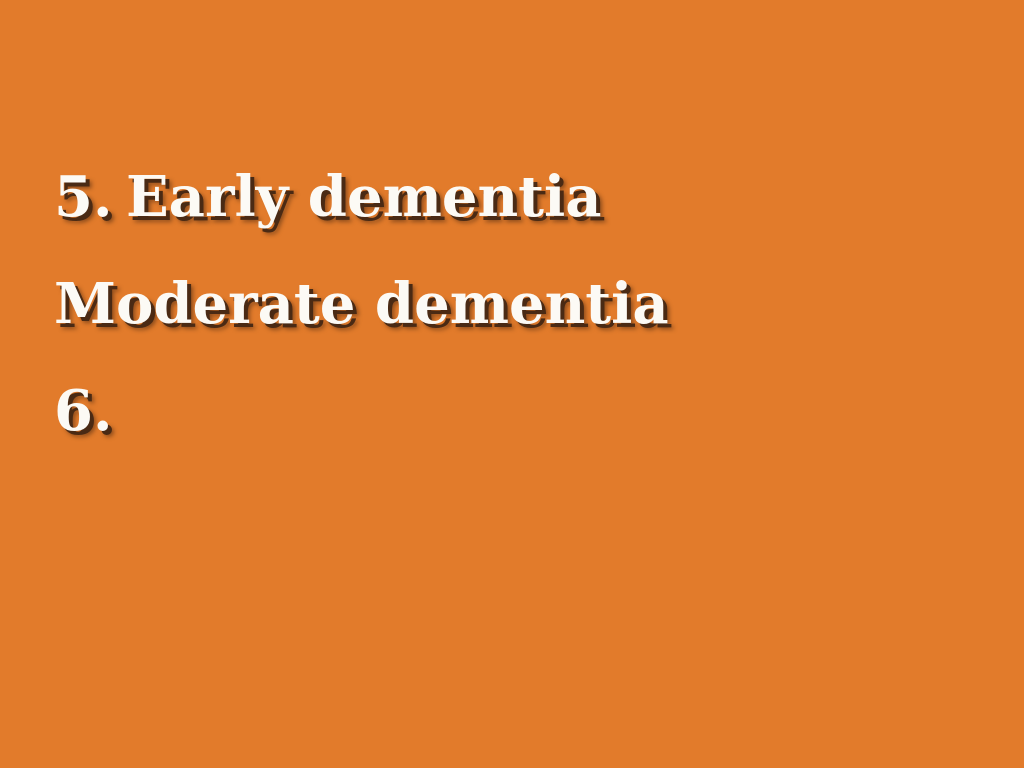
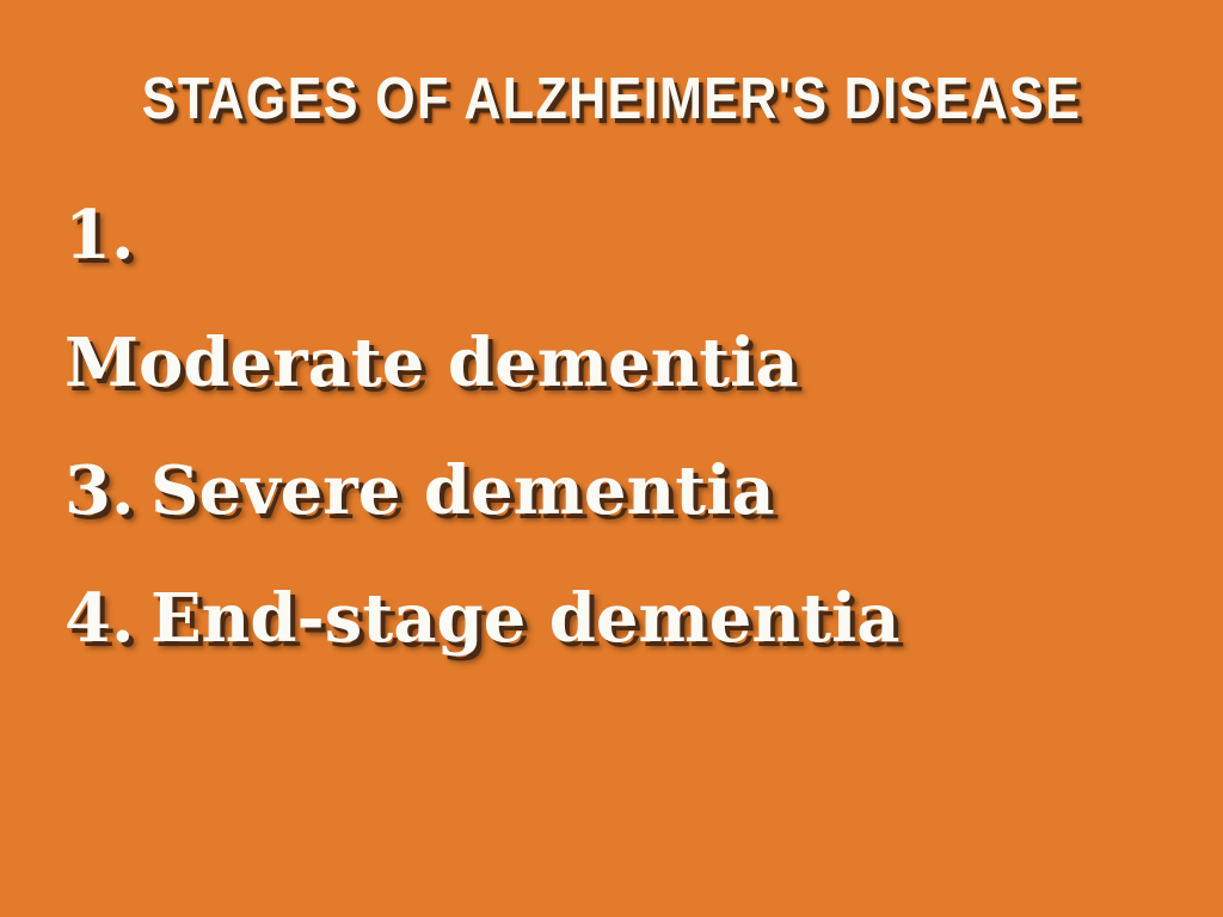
+ STAGES OF ALZHEIMER'S DISEASE
- 5.
+ 1.
- Early dementia
  Moderate dementia
- 6.
+ 3.
+ Severe dementia
+ 4.
+ End-stage dementia
